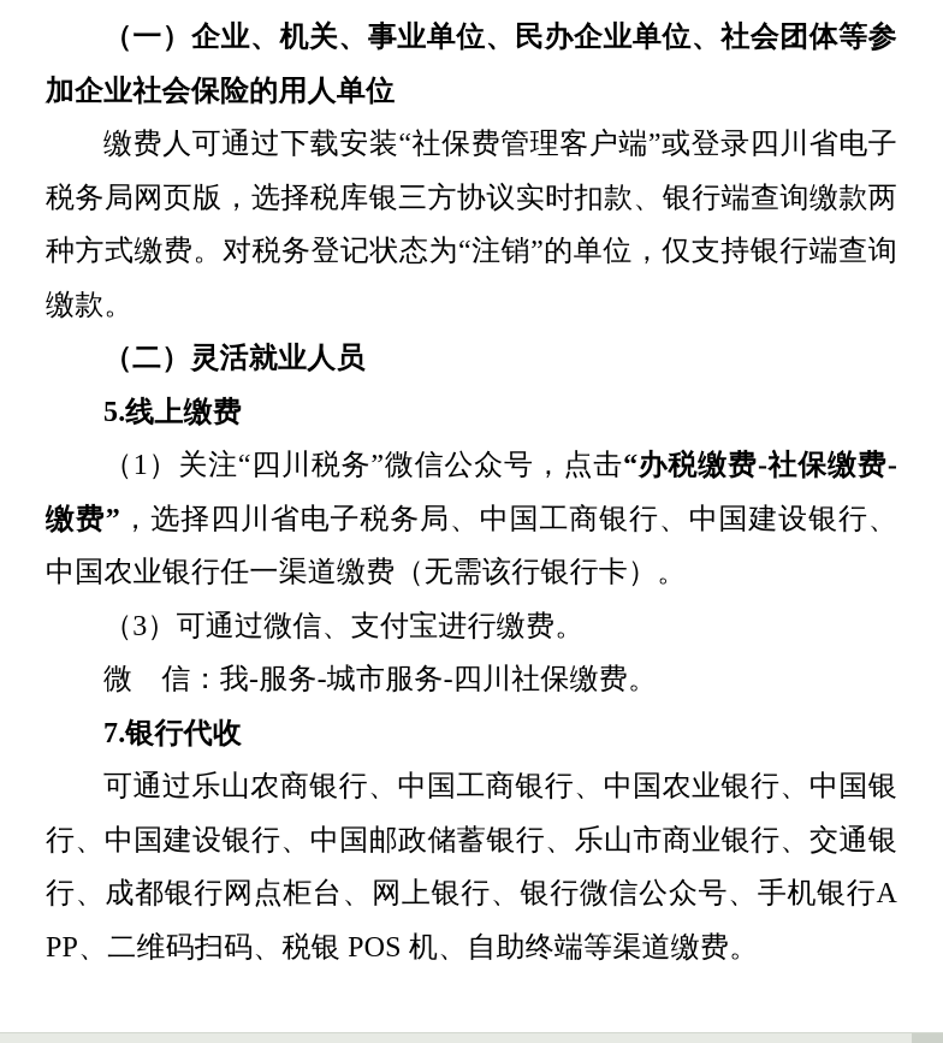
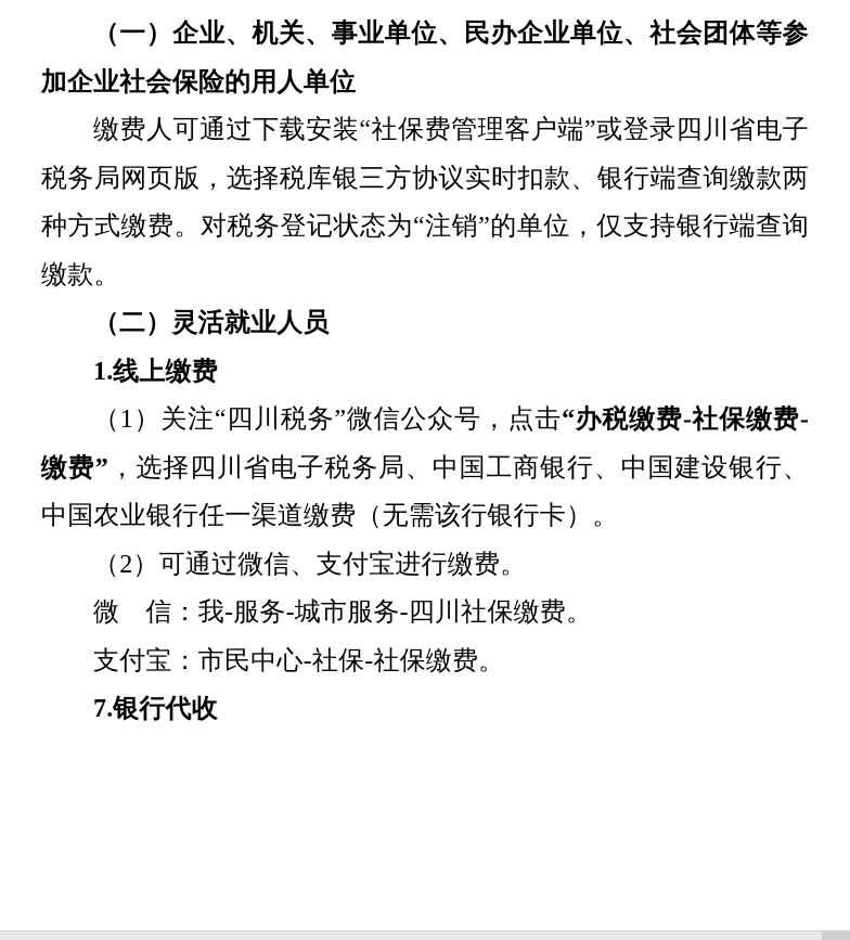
  （一）企业、机关、事业单位、民办企业单位、社会团体等参加企业社会保险的用人单位
  缴费人可通过下载安装“社保费管理客户端”或登录四川省电子税务局网页版，选择税库银三方协议实时扣款、银行端查询缴款两种方式缴费。对税务登记状态为“注销”的单位，仅支持银行端查询缴款。
  （二）灵活就业人员
- 5.线上缴费
+ 1.线上缴费
  （1）关注“四川税务”微信公众号，点击“办税缴费-社保缴费-缴费”，选择四川省电子税务局、中国工商银行、中国建设银行、中国农业银行任一渠道缴费（无需该行银行卡）。
- （3）可通过微信、支付宝进行缴费。
+ （2）可通过微信、支付宝进行缴费。
  微 信：我-服务-城市服务-四川社保缴费。
+ 支付宝：市民中心-社保-社保缴费。
  7.银行代收
- 可通过乐山农商银行、中国工商银行、中国农业银行、中国银行、中国建设银行、中国邮政储蓄银行、乐山市商业银行、交通银行、成都银行网点柜台、网上银行、银行微信公众号、手机银行APP、二维码扫码、税银 POS 机、自助终端等渠道缴费。
